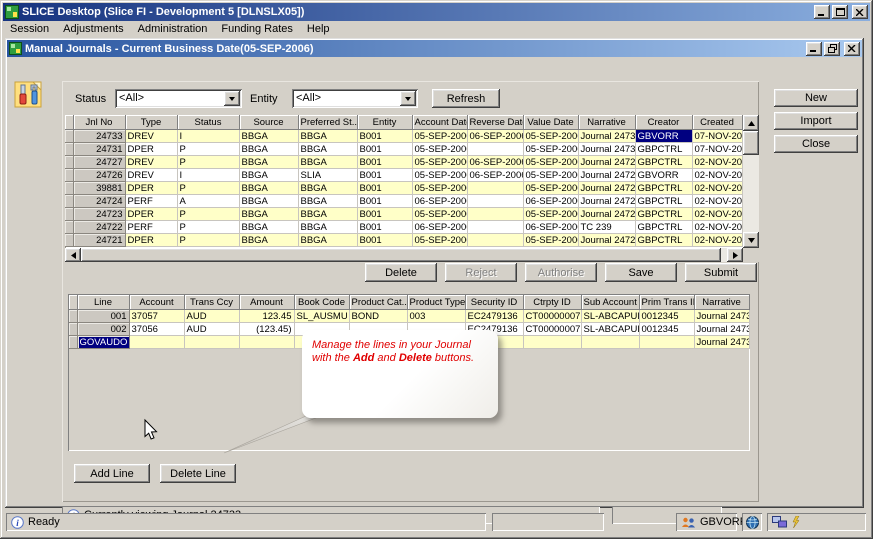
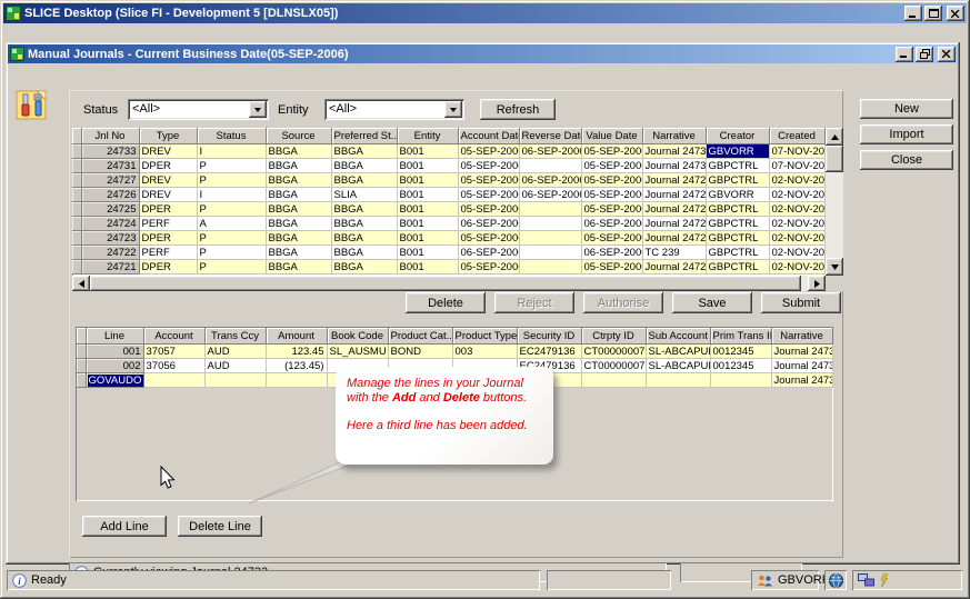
  SLICE Desktop (Slice FI - Development 5 [DLNSLX05])
- Session
- Adjustments
- Administration
- Funding Rates
- Help
  Manual Journals - Current Business Date(05-SEP-2006)
  Status
  <All>
  Entity
  <All>
  Refresh
  	Jnl No	Type	Status	Source	Preferred St..	Entity	Account Dat	Reverse Dat	Value Date	Narrative	Creator	Created
  	24733	DREV	I	BBGA	BBGA	B001	05-SEP-200	06-SEP-200	05-SEP-200	Journal 2473	GBVORR	07-NOV-20
  	24731	DPER	P	BBGA	BBGA	B001	05-SEP-200		05-SEP-200	Journal 2473	GBPCTRL	07-NOV-20
  	24727	DREV	P	BBGA	BBGA	B001	05-SEP-200	06-SEP-200	05-SEP-200	Journal 2472	GBPCTRL	02-NOV-20
  	24726	DREV	I	BBGA	SLIA	B001	05-SEP-200	06-SEP-200	05-SEP-200	Journal 2472	GBVORR	02-NOV-20
- 	39881	DPER	P	BBGA	BBGA	B001	05-SEP-200		05-SEP-200	Journal 2472	GBPCTRL	02-NOV-20
+ 	24725	DPER	P	BBGA	BBGA	B001	05-SEP-200		05-SEP-200	Journal 2472	GBPCTRL	02-NOV-20
  	24724	PERF	A	BBGA	BBGA	B001	06-SEP-200		06-SEP-200	Journal 2472	GBPCTRL	02-NOV-20
  	24723	DPER	P	BBGA	BBGA	B001	05-SEP-200		05-SEP-200	Journal 2472	GBPCTRL	02-NOV-20
  	24722	PERF	P	BBGA	BBGA	B001	06-SEP-200		06-SEP-200	TC 239	GBPCTRL	02-NOV-20
  	24721	DPER	P	BBGA	BBGA	B001	05-SEP-200		05-SEP-200	Journal 2472	GBPCTRL	02-NOV-20
  Delete
  Reject
  Authorise
  Save
  Submit
  	Line	Account	Trans Ccy	Amount	Book Code	Product Cat..	Product Type	Security ID	Ctrpty ID	Sub Account	Prim Trans I	Narrative
  	001	37057	AUD	123.45	SL_AUSMU	BOND	003	EC2479136	CT00000007	SL-ABCAPU	0012345	Journal 2473
  	002	37056	AUD	(123.45)				EC2479136	CT00000007	SL-ABCAPU	0012345	Journal 2473
  	GOVAUDO											Journal 2473
  Add Line
  Delete Line
  New
  Import
  Close
  Manage the lines in your Journal with the Add and Delete buttons.
+ Here a third line has been added.
  i
  Ready
  GBVOR
